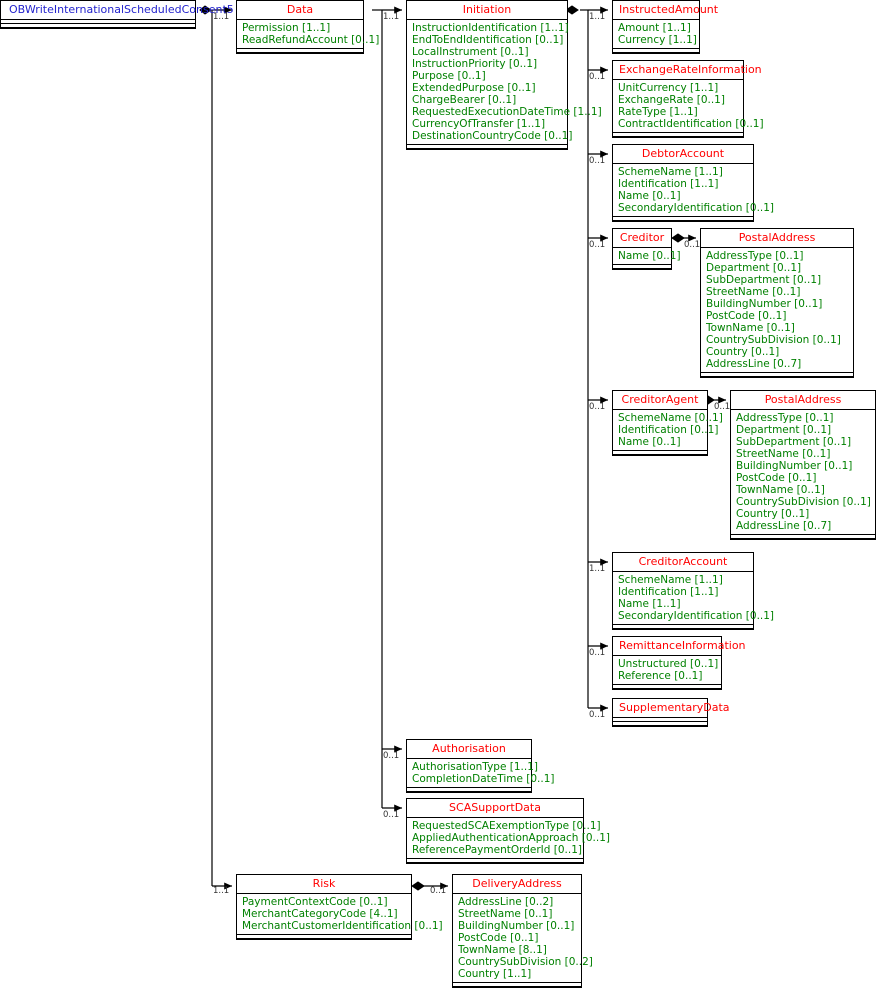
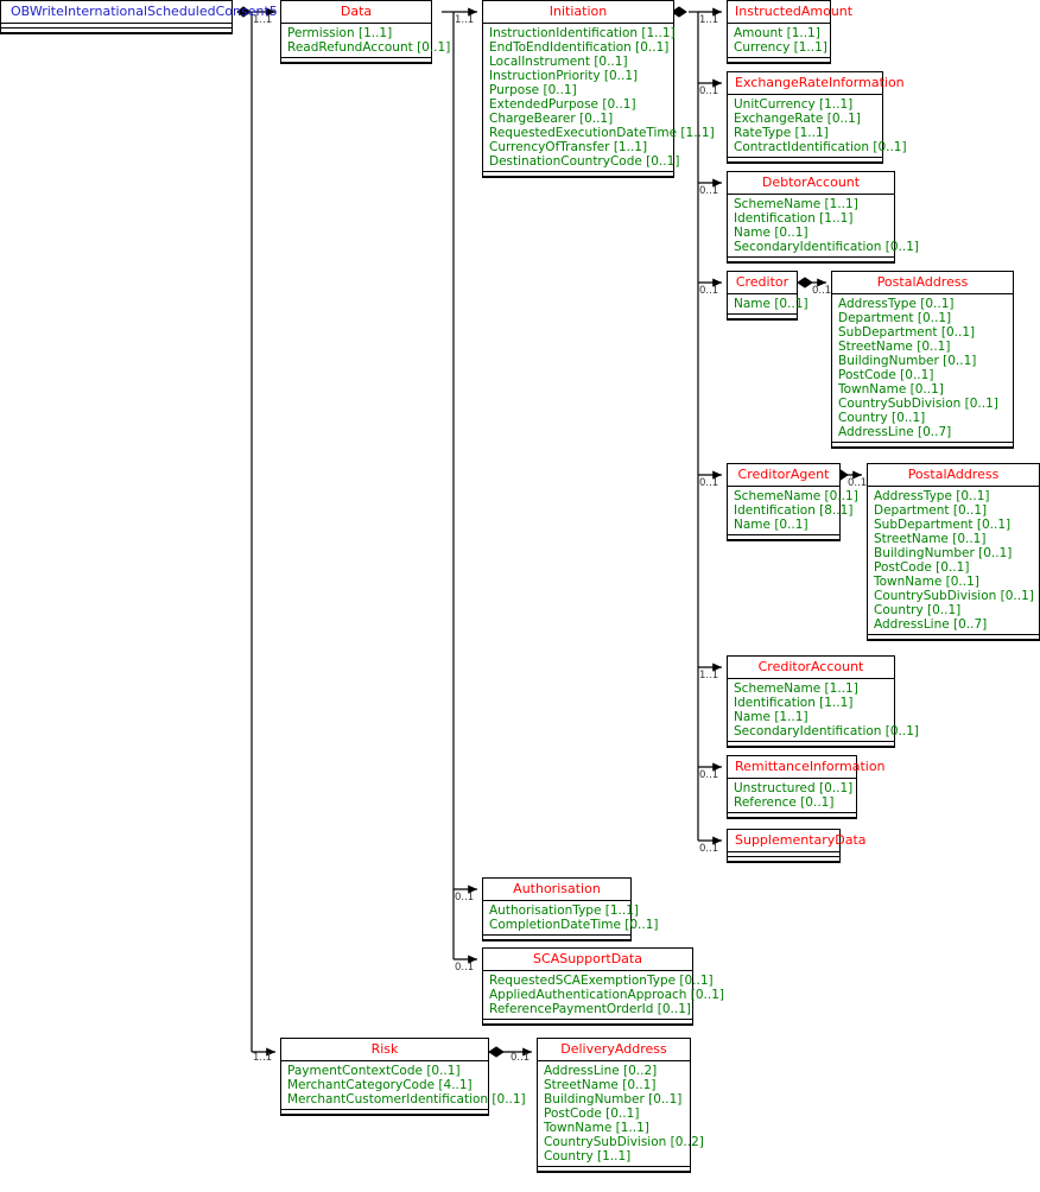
  OBWriteInternationalScheduledConsent5
  Data
  Permission [1..1]
  ReadRefundAccount [0..1]
  1..1
  Initiation
  InstructionIdentification [1..1]
  EndToEndIdentification [0..1]
  LocalInstrument [0..1]
  InstructionPriority [0..1]
  Purpose [0..1]
  ExtendedPurpose [0..1]
  ChargeBearer [0..1]
  RequestedExecutionDateTime [1..1]
  CurrencyOfTransfer [1..1]
  DestinationCountryCode [0..1]
  1..1
  InstructedAmount
  Amount [1..1]
  Currency [1..1]
  1..1
  ExchangeRateInformation
  UnitCurrency [1..1]
  ExchangeRate [0..1]
  RateType [1..1]
  ContractIdentification [0..1]
  0..1
  DebtorAccount
  SchemeName [1..1]
  Identification [1..1]
  Name [0..1]
  SecondaryIdentification [0..1]
  0..1
  Creditor
  Name [0..1]
  0..1
  PostalAddress
  AddressType [0..1]
  Department [0..1]
  SubDepartment [0..1]
  StreetName [0..1]
  BuildingNumber [0..1]
  PostCode [0..1]
  TownName [0..1]
  CountrySubDivision [0..1]
  Country [0..1]
  AddressLine [0..7]
  0..1
  CreditorAgent
  SchemeName [0..1]
- Identification [0..1]
+ Identification [8..1]
  Name [0..1]
  0..1
  PostalAddress
  AddressType [0..1]
  Department [0..1]
  SubDepartment [0..1]
  StreetName [0..1]
  BuildingNumber [0..1]
  PostCode [0..1]
  TownName [0..1]
  CountrySubDivision [0..1]
  Country [0..1]
  AddressLine [0..7]
  0..1
  CreditorAccount
  SchemeName [1..1]
  Identification [1..1]
  Name [1..1]
  SecondaryIdentification [0..1]
  1..1
  RemittanceInformation
  Unstructured [0..1]
  Reference [0..1]
  0..1
  SupplementaryData
  0..1
  Authorisation
  AuthorisationType [1..1]
  CompletionDateTime [0..1]
  0..1
  SCASupportData
  RequestedSCAExemptionType [0..1]
  AppliedAuthenticationApproach [0..1]
  ReferencePaymentOrderId [0..1]
  0..1
  Risk
  PaymentContextCode [0..1]
  MerchantCategoryCode [4..1]
  MerchantCustomerIdentification [0..1]
  1..1
  DeliveryAddress
  AddressLine [0..2]
  StreetName [0..1]
  BuildingNumber [0..1]
  PostCode [0..1]
- TownName [8..1]
+ TownName [1..1]
  CountrySubDivision [0..2]
  Country [1..1]
  0..1
